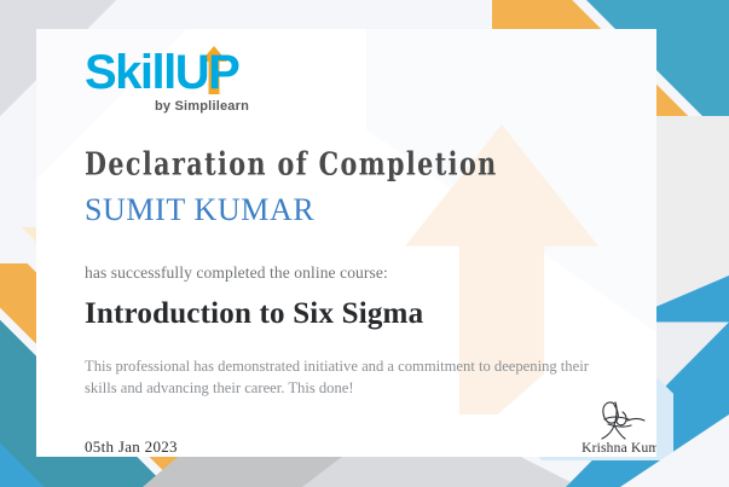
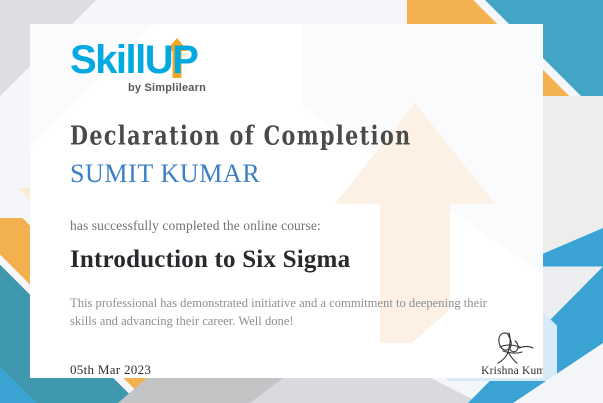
  SkillUP
  by Simplilearn
  Declaration of Completion
  SUMIT KUMAR
  has successfully completed the online course:
  Introduction to Six Sigma
- This professional has demonstrated initiative and a commitment to deepening their skills and advancing their career. This done!
+ This professional has demonstrated initiative and a commitment to deepening their skills and advancing their career. Well done!
- 05th Jan 2023
+ 05th Mar 2023
  Krishna Kum
